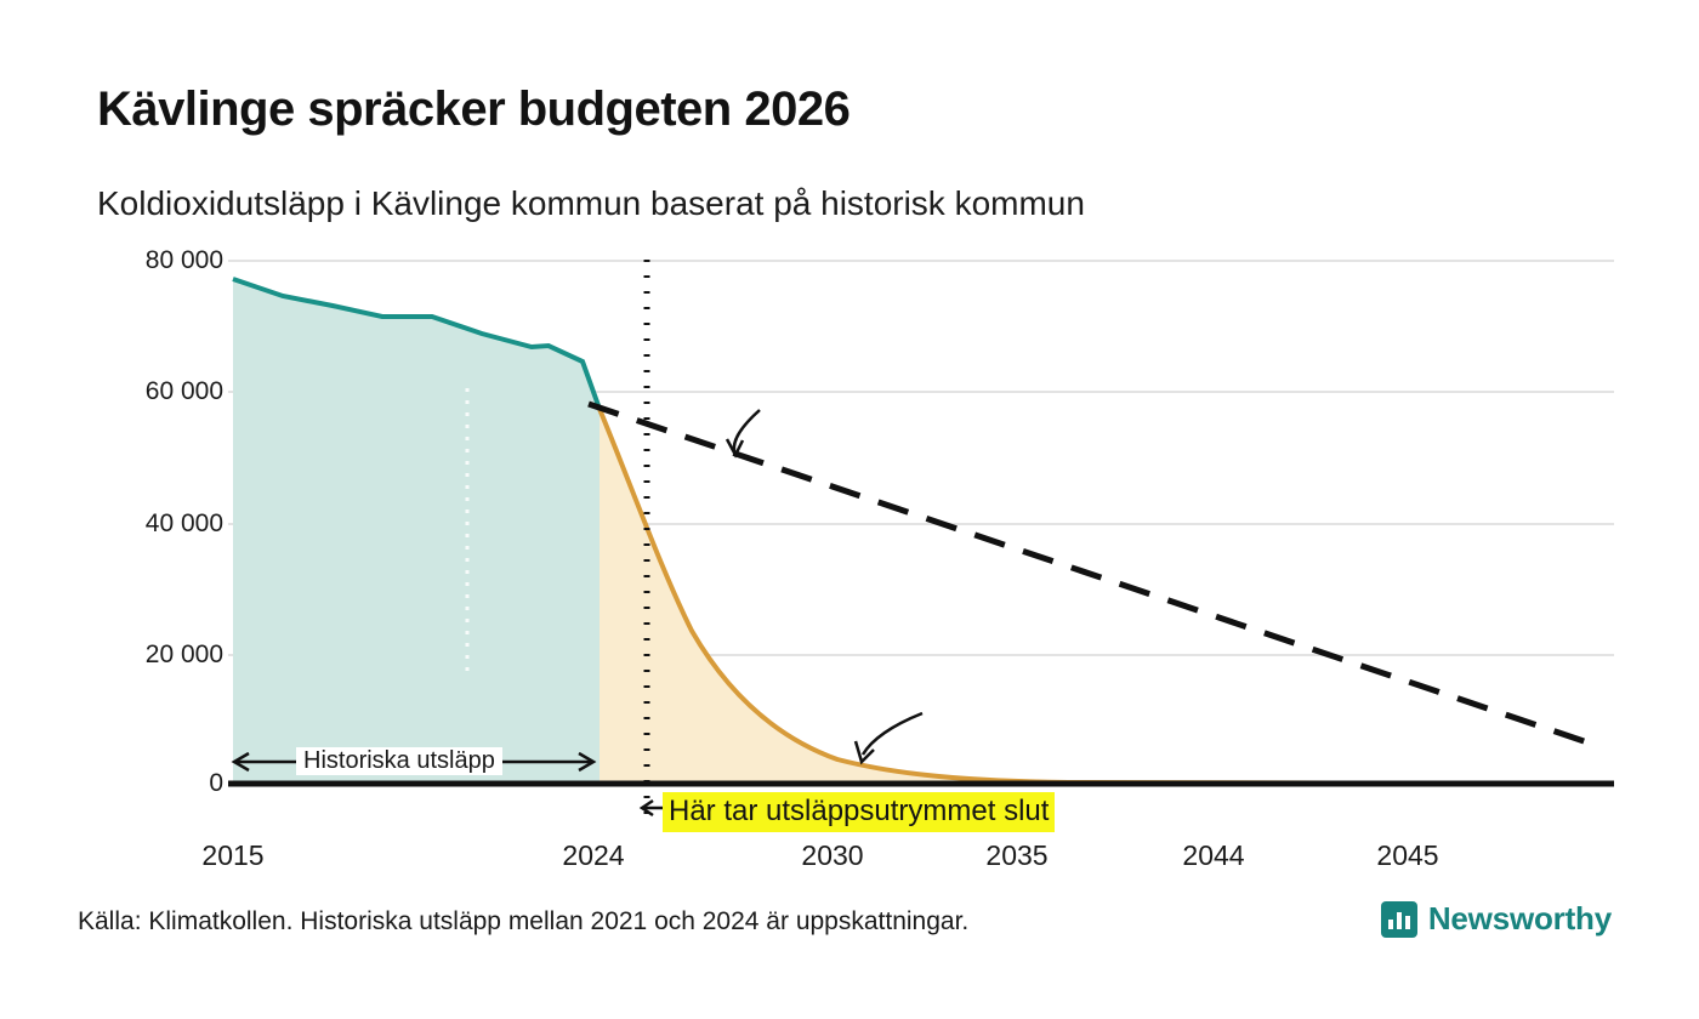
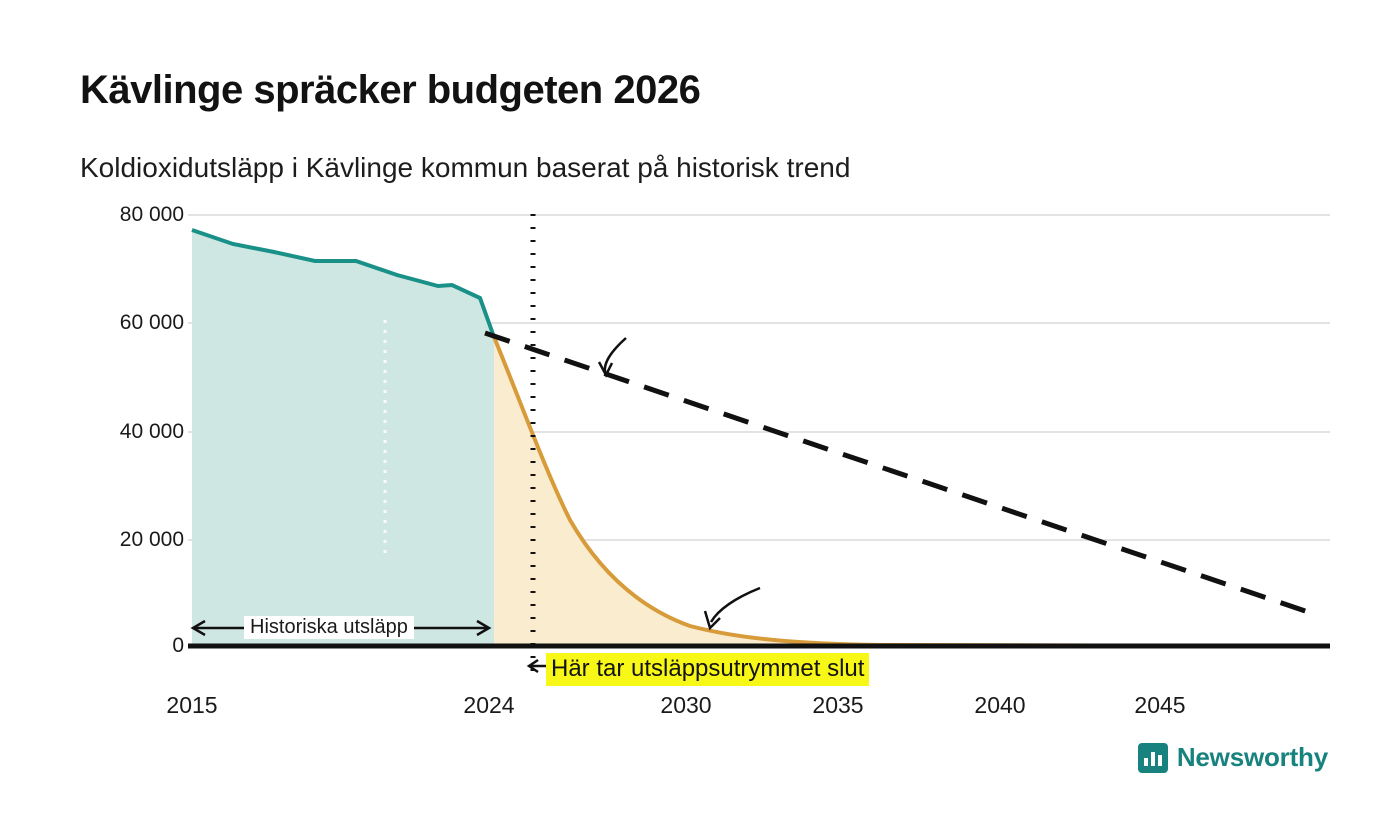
  Kävlinge spräcker budgeten 2026
- Koldioxidutsläpp i Kävlinge kommun baserat på historisk kommun
+ Koldioxidutsläpp i Kävlinge kommun baserat på historisk trend
  80 000
  60 000
  40 000
  20 000
  0
  2015
  2024
  2030
  2035
- 2044
+ 2040
  2045
  Historiska utsläpp
  Här tar utsläppsutrymmet slut
- Källa: Klimatkollen. Historiska utsläpp mellan 2021 och 2024 är uppskattningar.
  Newsworthy
